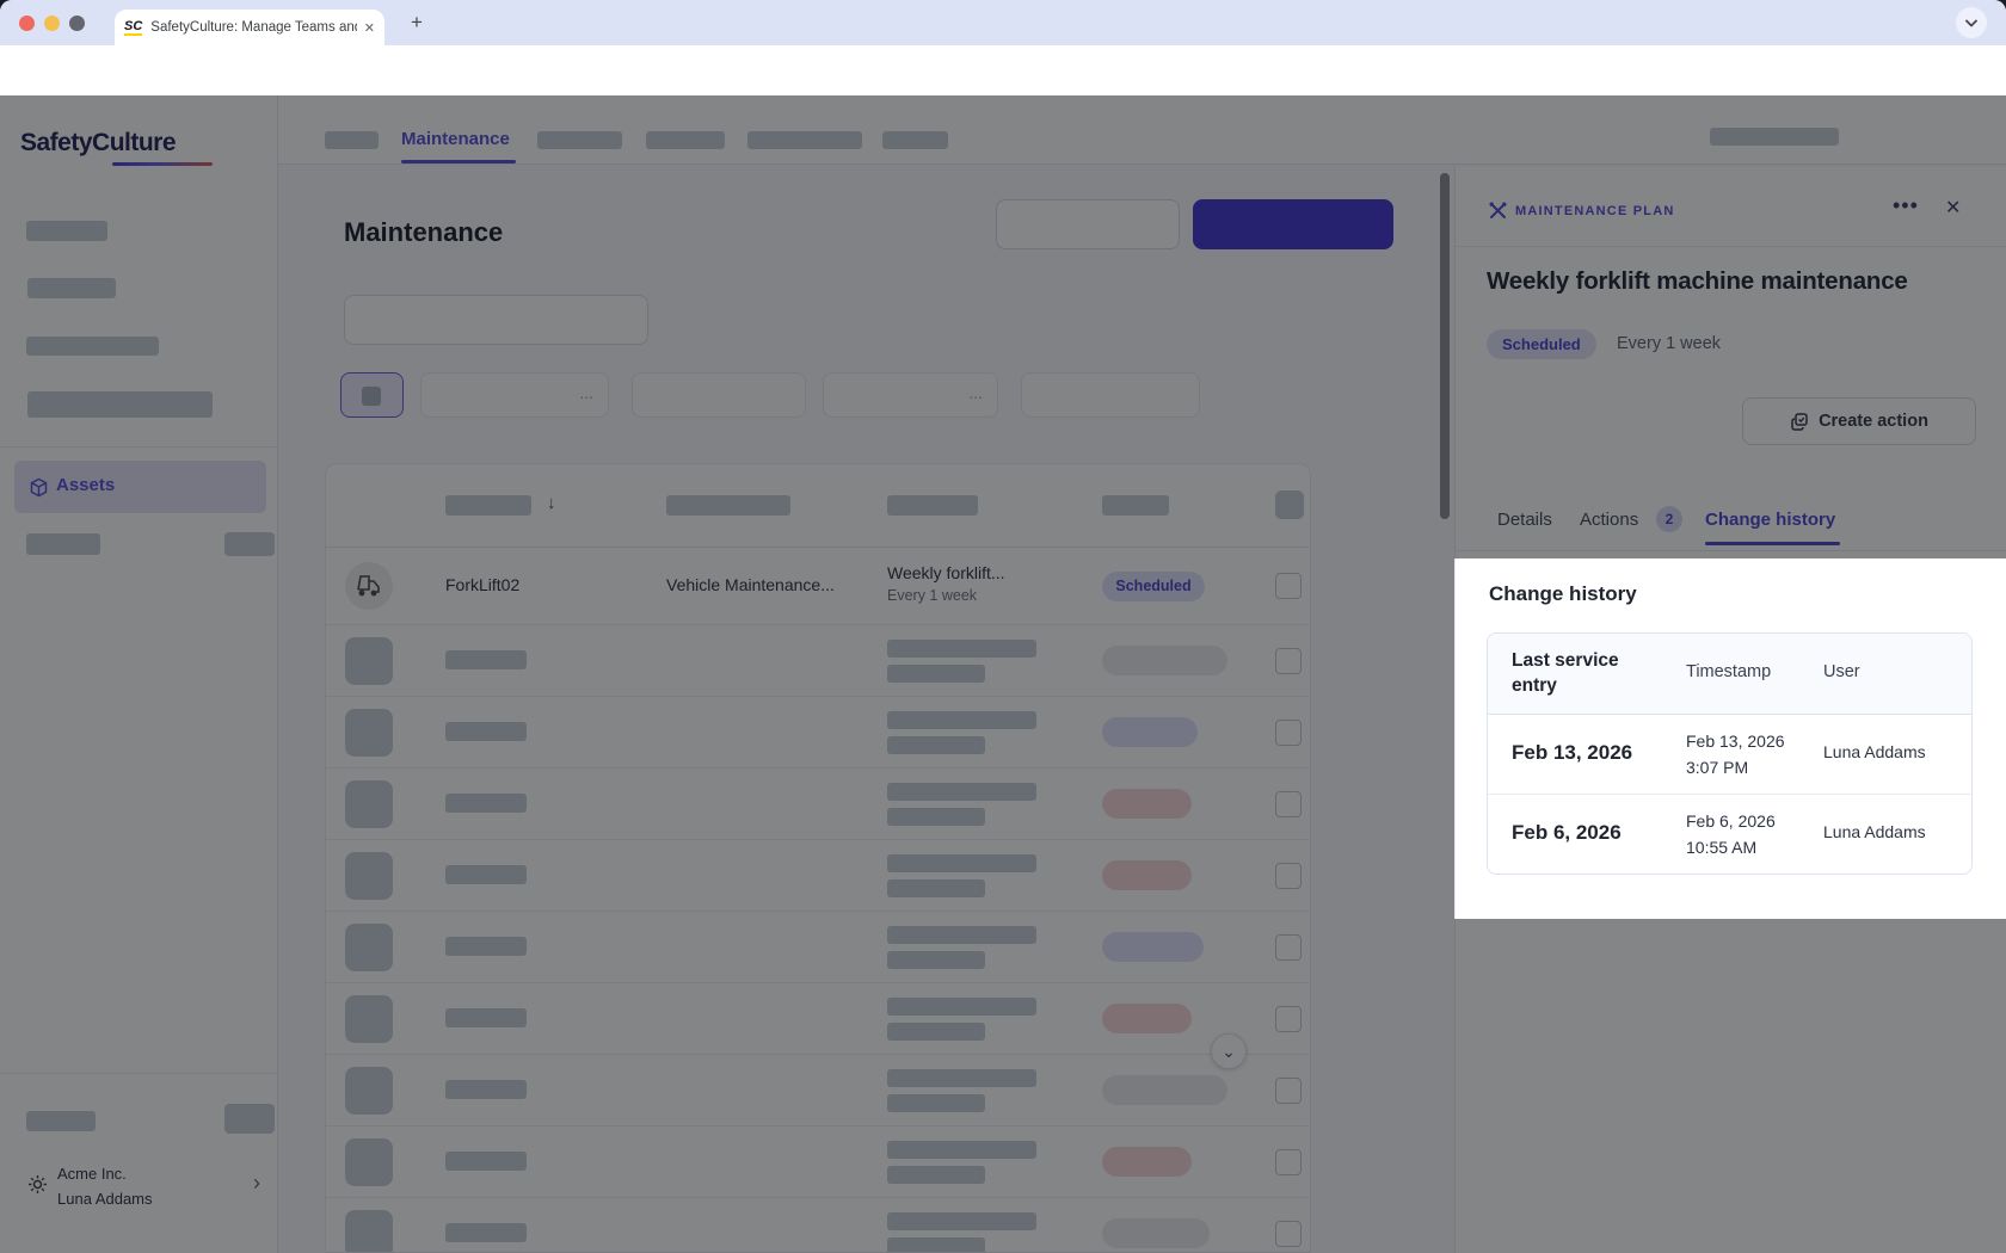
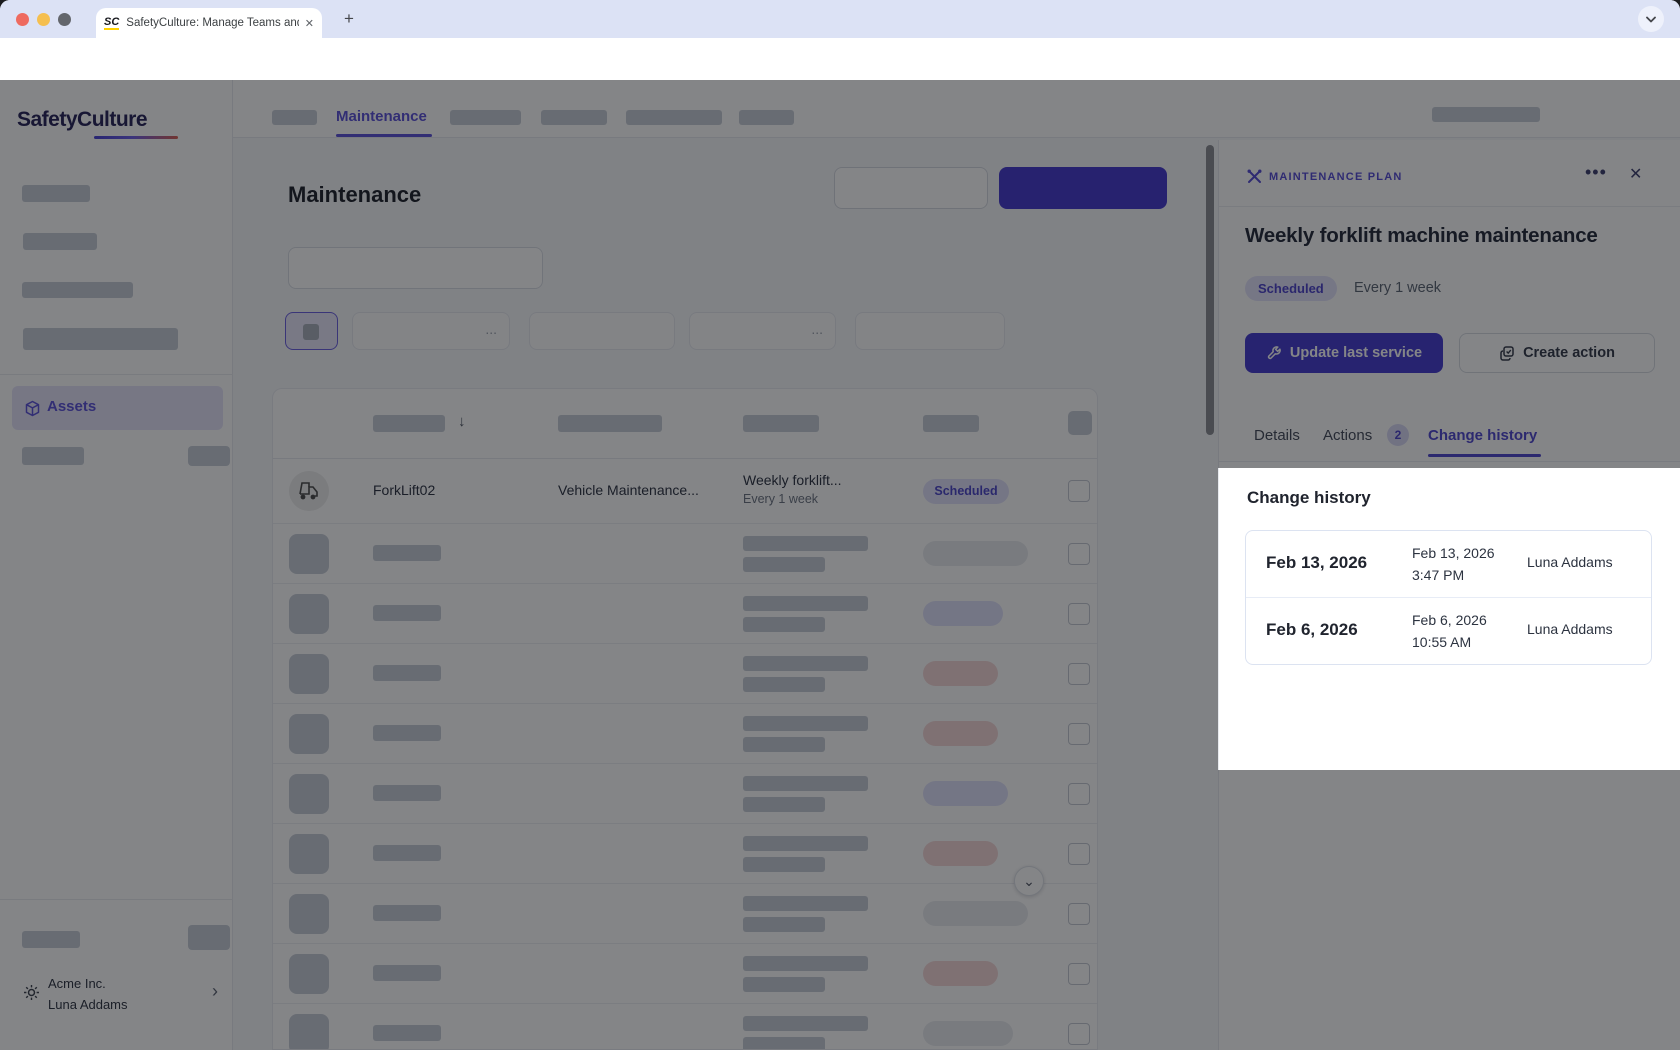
  SC
  SafetyCulture: Manage Teams an
  ✕
  +
  SafetyCulture
  Assets
  Acme Inc.
  Luna Addams
  ›
  Maintenance
  Maintenance
  ...
  ...
  ↓
  ForkLift02
  Vehicle Maintenance...
  Weekly forklift...
  Every 1 week
  Scheduled
  ⌄
  MAINTENANCE PLAN
  •••
  ✕
  Weekly forklift machine maintenance
  Scheduled
  Every 1 week
+ Update last service
  Create action
  Details
  Actions
  2
  Change history
  Change history
- Last service entry
- Timestamp
- User
  Feb 13, 2026
  Feb 13, 2026
- 3:07 PM
+ 3:47 PM
  Luna Addams
  Feb 6, 2026
  Feb 6, 2026
  10:55 AM
  Luna Addams
